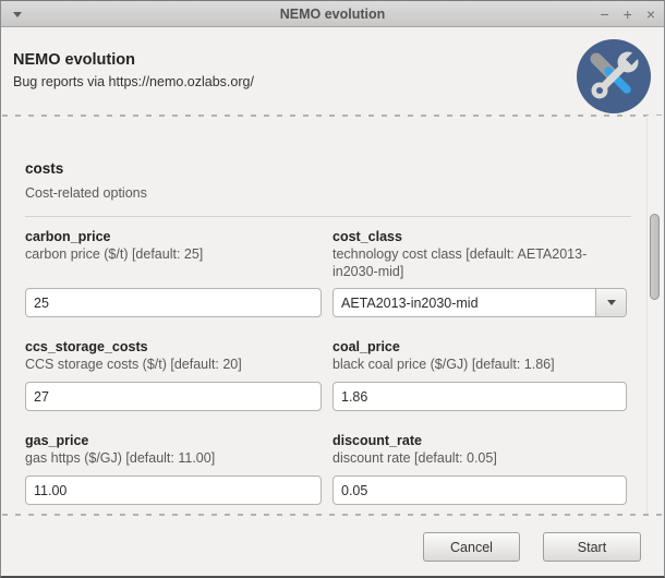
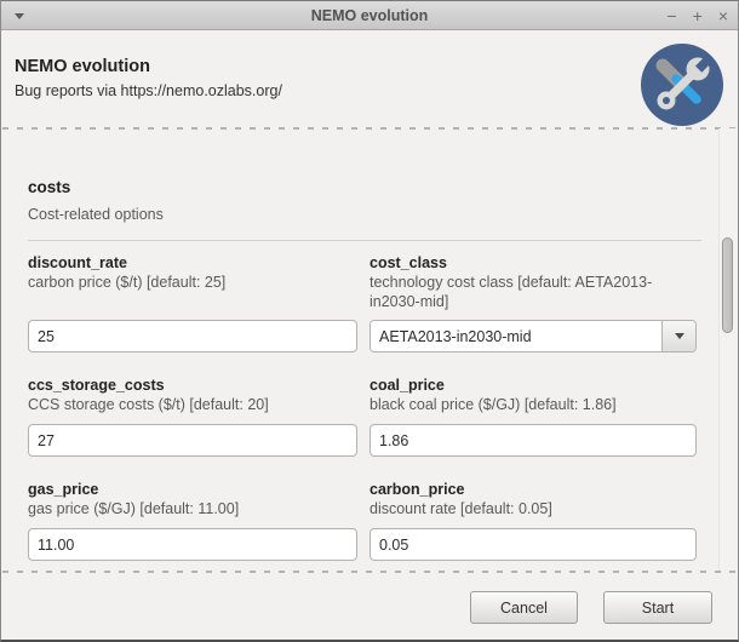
  NEMO evolution
  −
  +
  ×
  NEMO evolution
  Bug reports via https://nemo.ozlabs.org/
  costs
  Cost-related options
- carbon_price
+ discount_rate
  carbon price ($/t) [default: 25]
  25
  cost_class
  technology cost class [default: AETA2013-in2030-mid]
  AETA2013-in2030-mid
  ccs_storage_costs
  CCS storage costs ($/t) [default: 20]
  27
  coal_price
  black coal price ($/GJ) [default: 1.86]
  1.86
  gas_price
- gas https ($/GJ) [default: 11.00]
+ gas price ($/GJ) [default: 11.00]
  11.00
- discount_rate
+ carbon_price
  discount rate [default: 0.05]
  0.05
  Cancel
  Start
